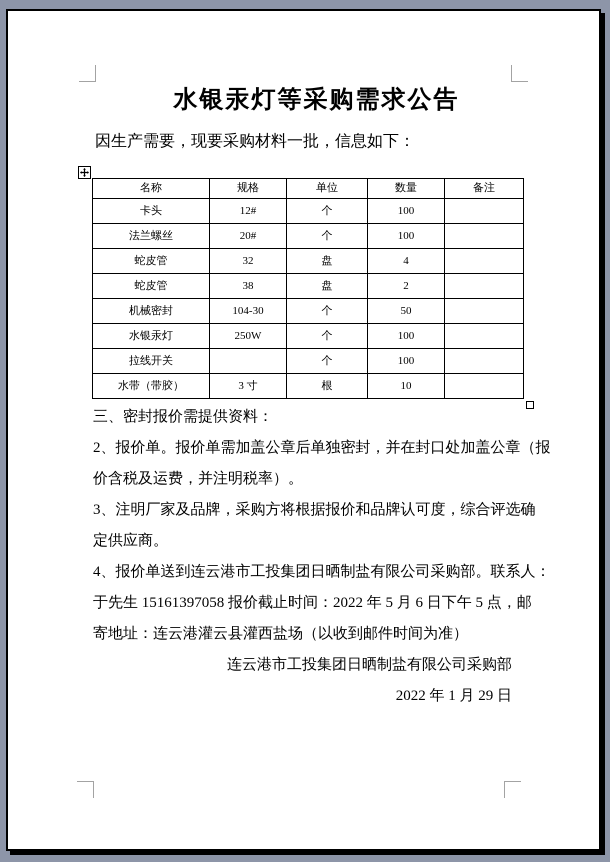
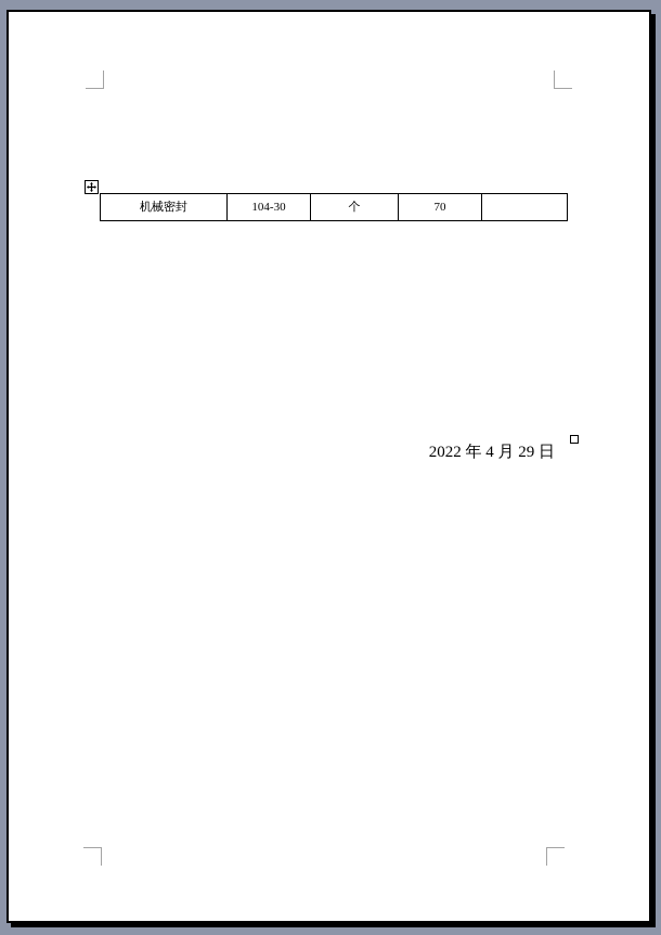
- 水银汞灯等采购需求公告
- 因生产需要，现要采购材料一批，信息如下：
- 名称	规格	单位	数量	备注
- 卡头	12#	个	100
- 法兰螺丝	20#	个	100
- 蛇皮管	32	盘	4
- 蛇皮管	38	盘	2
- 机械密封	104-30	个	50
+ 机械密封	104-30	个	70
- 水银汞灯	250W	个	100
- 拉线开关		个	100
- 水带（带胶）	3 寸	根	10
- 三、密封报价需提供资料：
- 2、报价单。报价单需加盖公章后单独密封，并在封口处加盖公章（报
- 价含税及运费，并注明税率）。
- 3、注明厂家及品牌，采购方将根据报价和品牌认可度，综合评选确
- 定供应商。
- 4、报价单送到连云港市工投集团日晒制盐有限公司采购部。联系人：
- 于先生 15161397058 报价截止时间：2022 年 5 月 6 日下午 5 点，邮
- 寄地址：连云港灌云县灌西盐场（以收到邮件时间为准）
- 连云港市工投集团日晒制盐有限公司采购部
- 2022 年 1 月 29 日
+ 2022 年 4 月 29 日
